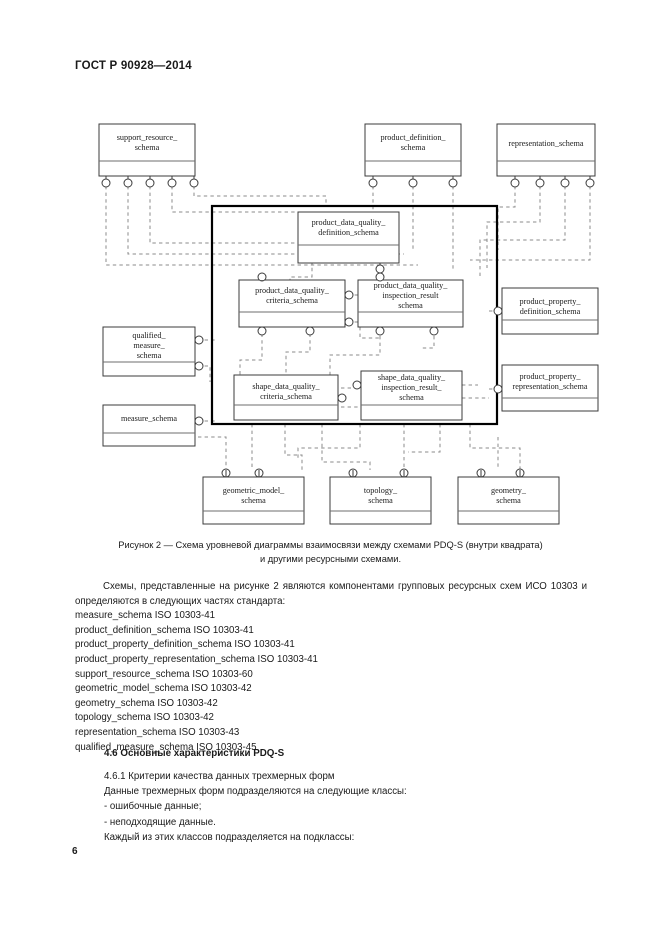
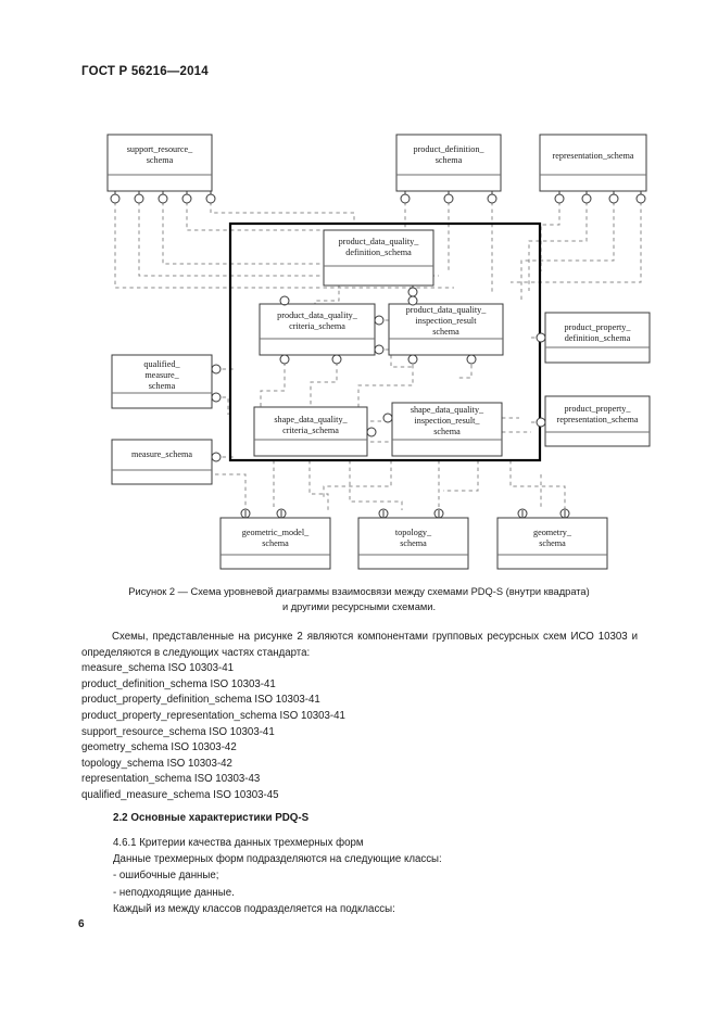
- ГОСТ Р 90928—2014
+ ГОСТ Р 56216—2014
  support_resource_
  schema
  product_definition_
  schema
  representation_schema
  product_data_quality_
  definition_schema
  product_data_quality_
  criteria_schema
  product_data_quality_
  inspection_result
  schema
  product_property_
  definition_schema
  product_property_
  representation_schema
  qualified_
  measure_
  schema
  measure_schema
  shape_data_quality_
  criteria_schema
  shape_data_quality_
  inspection_result_
  schema
  geometric_model_
  schema
  topology_
  schema
  geometry_
  schema
  Рисунок 2 — Схема уровневой диаграммы взаимосвязи между схемами PDQ-S (внутри квадрата)
  и другими ресурсными схемами.
  Схемы, представленные на рисунке 2 являются компонентами групповых ресурсных схем ИСО 10303 и определяются в следующих частях стандарта:
  measure_schema ISO 10303-41
  product_definition_schema ISO 10303-41
  product_property_definition_schema ISO 10303-41
  product_property_representation_schema ISO 10303-41
- support_resource_schema ISO 10303-60
+ support_resource_schema ISO 10303-41
- geometric_model_schema ISO 10303-42
  geometry_schema ISO 10303-42
  topology_schema ISO 10303-42
  representation_schema ISO 10303-43
  qualified_measure_schema ISO 10303-45
- 4.6 Основные характеристики PDQ-S
+ 2.2 Основные характеристики PDQ-S
  4.6.1 Критерии качества данных трехмерных форм
  Данные трехмерных форм подразделяются на следующие классы:
  - ошибочные данные;
  - неподходящие данные.
- Каждый из этих классов подразделяется на подклассы:
+ Каждый из между классов подразделяется на подклассы:
  6
